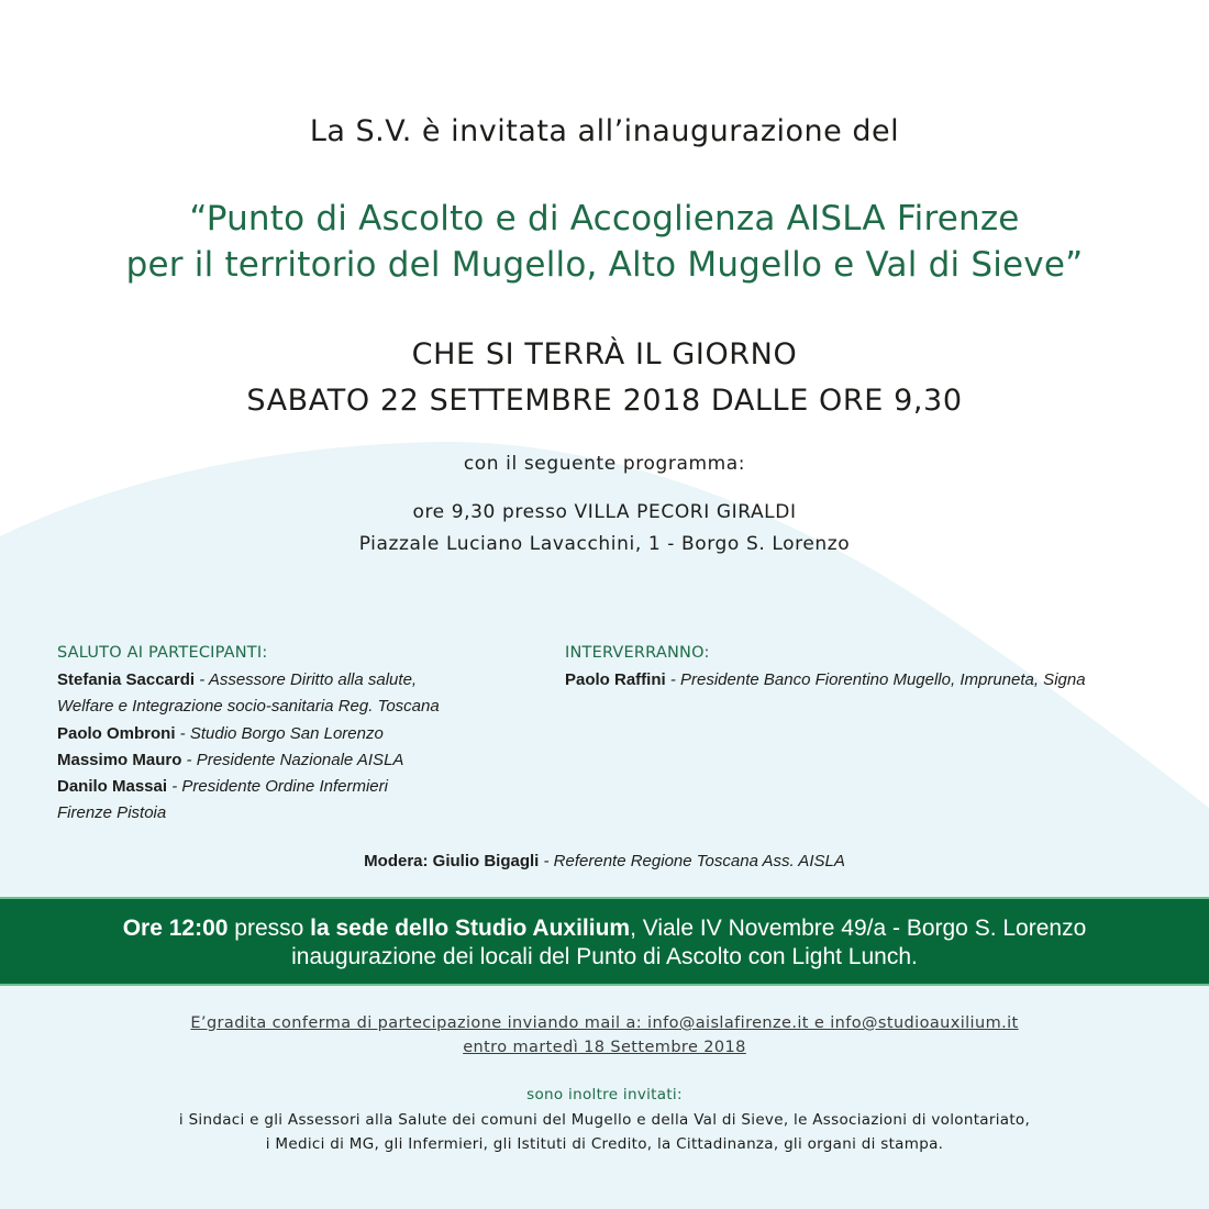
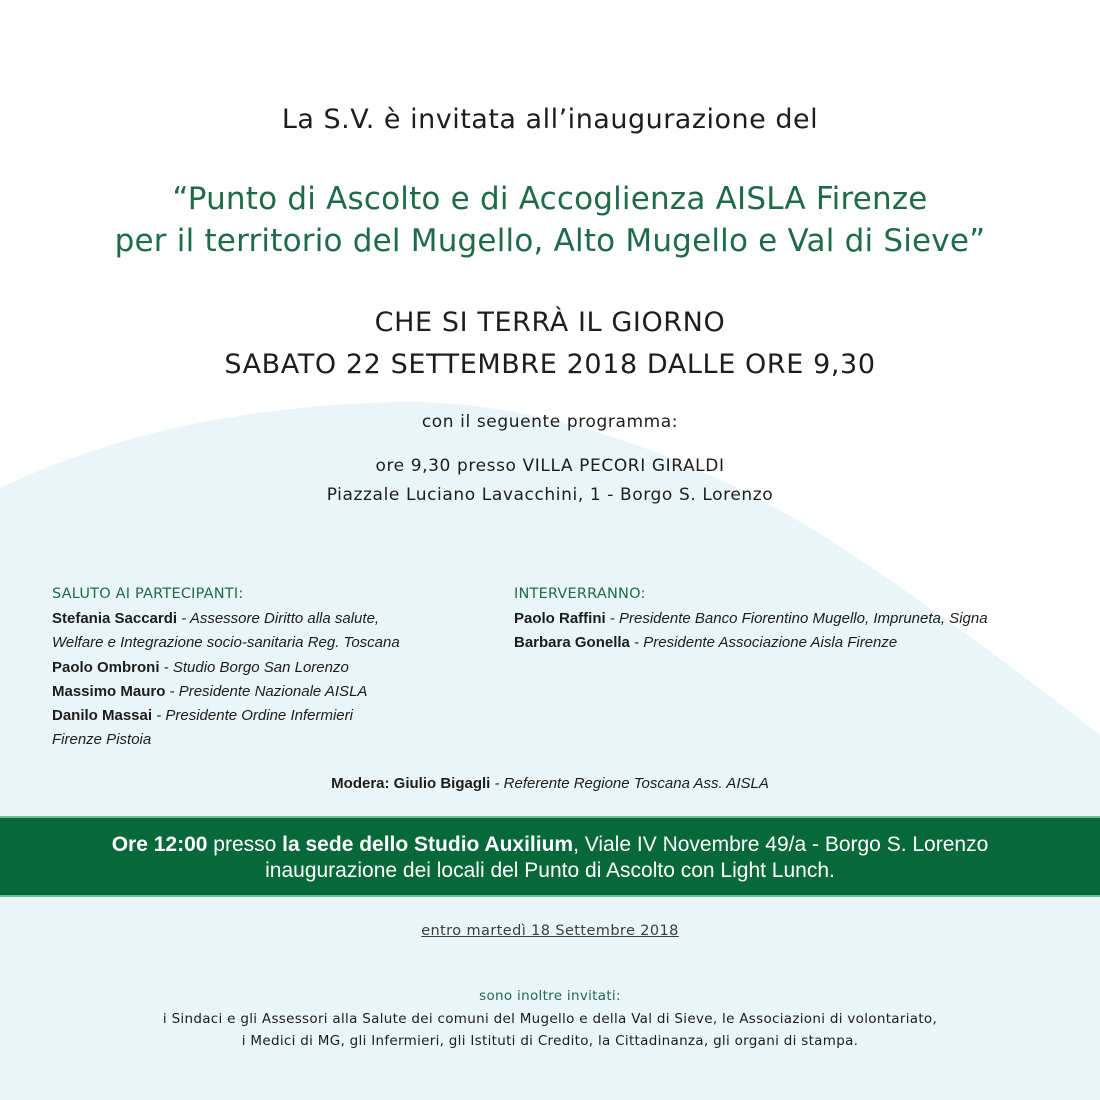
  La S.V. è invitata all’inaugurazione del
  “Punto di Ascolto e di Accoglienza AISLA Firenze
  per il territorio del Mugello, Alto Mugello e Val di Sieve”
  CHE SI TERRÀ IL GIORNO
  SABATO 22 SETTEMBRE 2018 DALLE ORE 9,30
  con il seguente programma:
  ore 9,30 presso VILLA PECORI GIRALDI
  Piazzale Luciano Lavacchini, 1 - Borgo S. Lorenzo
  SALUTO AI PARTECIPANTI:
  Stefania Saccardi - Assessore Diritto alla salute,
  Welfare e Integrazione socio-sanitaria Reg. Toscana
  Paolo Ombroni - Studio Borgo San Lorenzo
  Massimo Mauro - Presidente Nazionale AISLA
  Danilo Massai - Presidente Ordine Infermieri
  Firenze Pistoia
  INTERVERRANNO:
  Paolo Raffini - Presidente Banco Fiorentino Mugello, Impruneta, Signa
+ Barbara Gonella - Presidente Associazione Aisla Firenze
  Modera: Giulio Bigagli - Referente Regione Toscana Ass. AISLA
  Ore 12:00 presso la sede dello Studio Auxilium, Viale IV Novembre 49/a - Borgo S. Lorenzo
  inaugurazione dei locali del Punto di Ascolto con Light Lunch.
- E’gradita conferma di partecipazione inviando mail a: info@aislafirenze.it e info@studioauxilium.it
  entro martedì 18 Settembre 2018
  sono inoltre invitati:
  i Sindaci e gli Assessori alla Salute dei comuni del Mugello e della Val di Sieve, le Associazioni di volontariato,
  i Medici di MG, gli Infermieri, gli Istituti di Credito, la Cittadinanza, gli organi di stampa.
